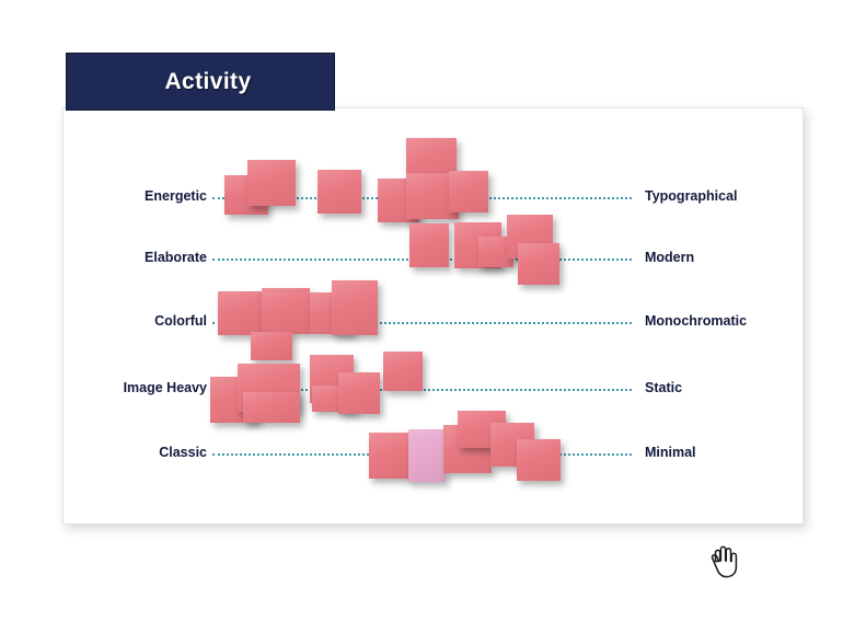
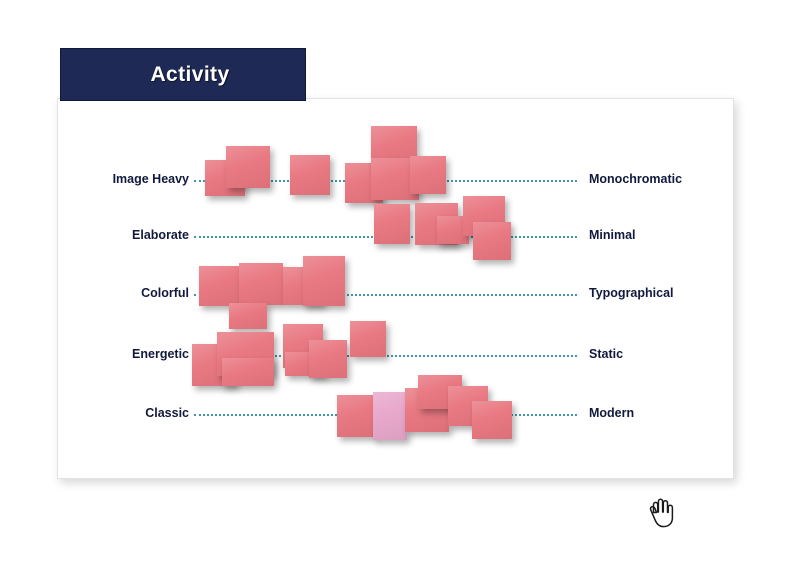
  Activity
- Energetic
+ Image Heavy
- Typographical
+ Monochromatic
  Elaborate
- Modern
+ Minimal
  Colorful
- Monochromatic
+ Typographical
- Image Heavy
+ Energetic
  Static
  Classic
- Minimal
+ Modern
